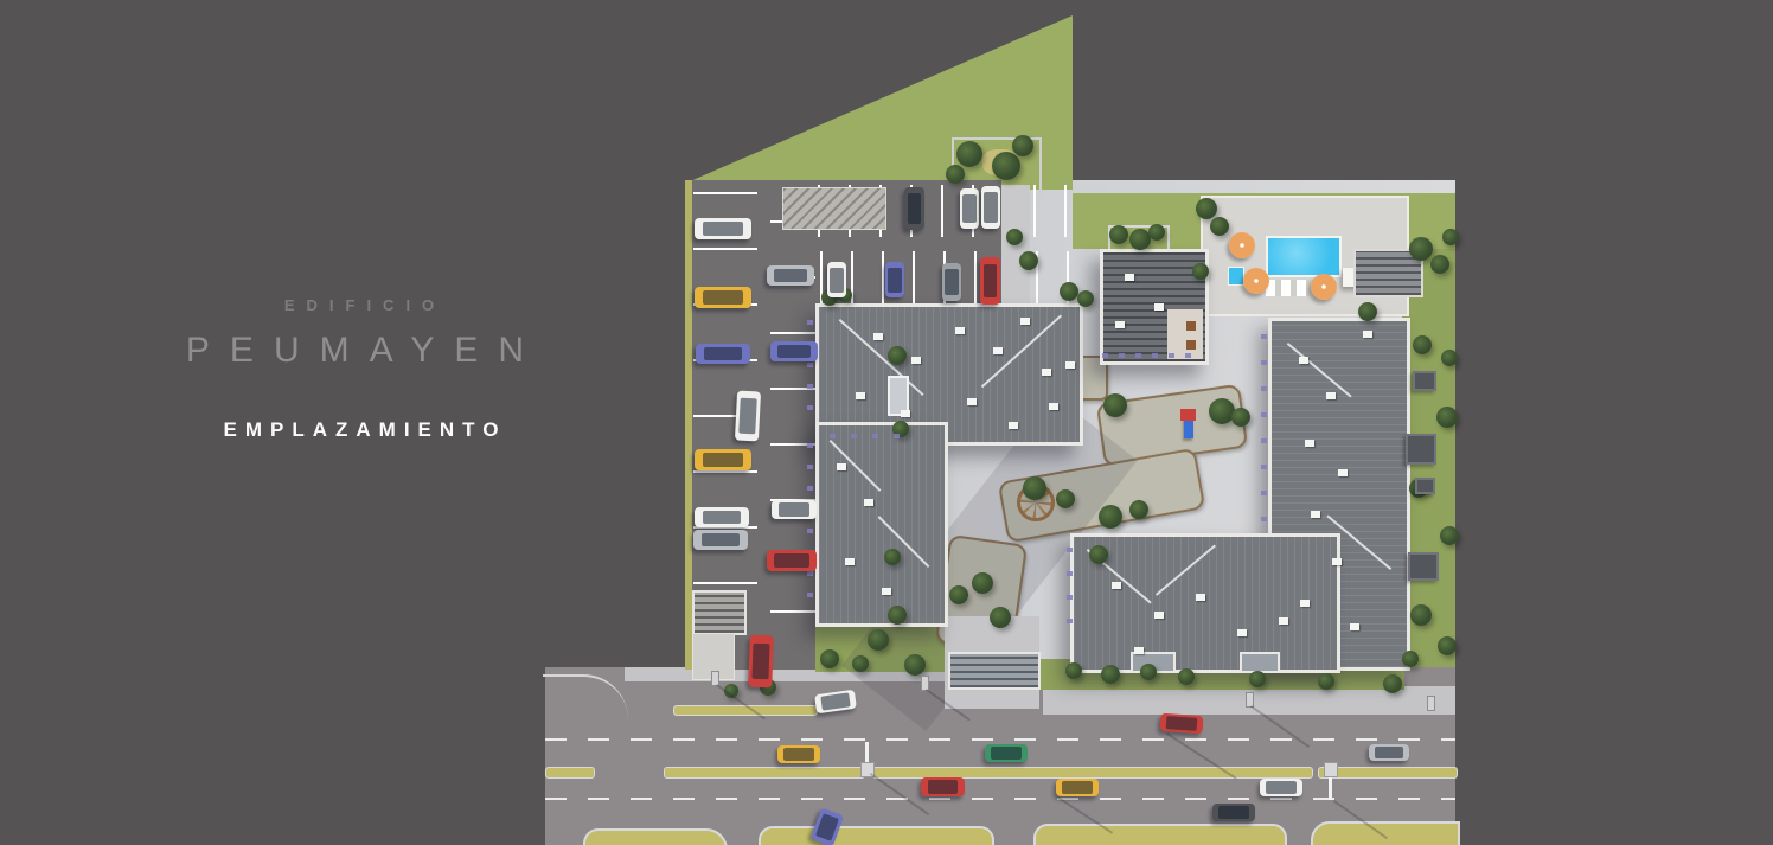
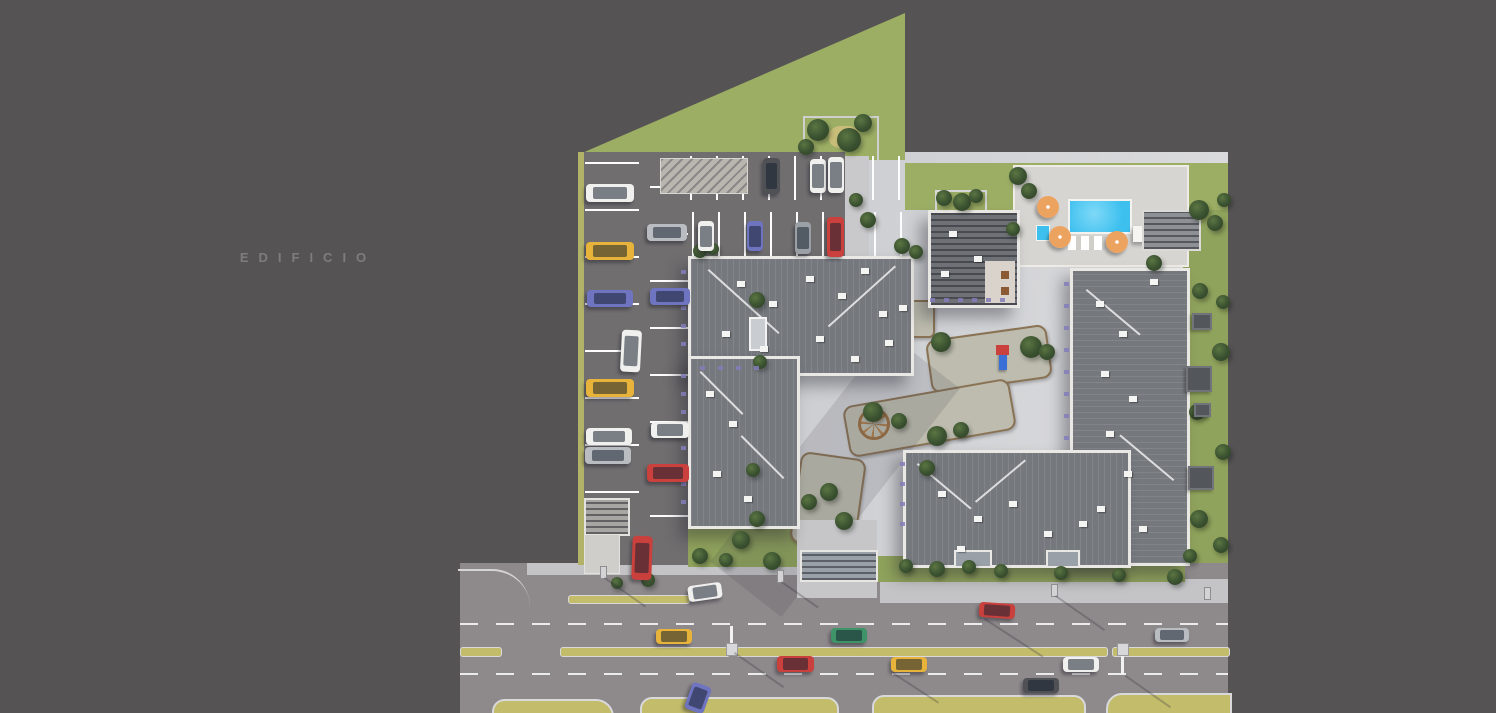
  EDIFICIO
- PEUMAYEN
- EMPLAZAMIENTO
